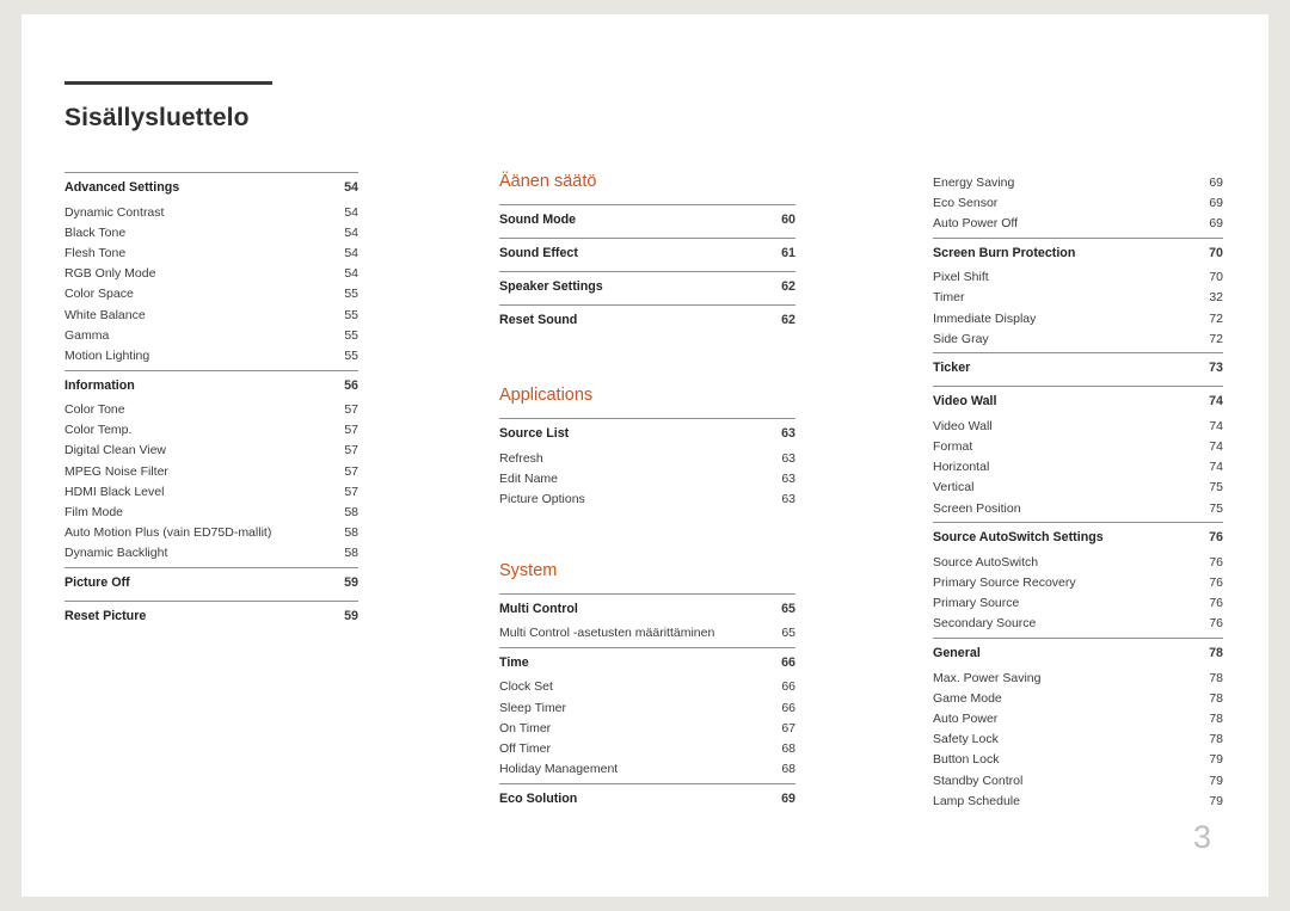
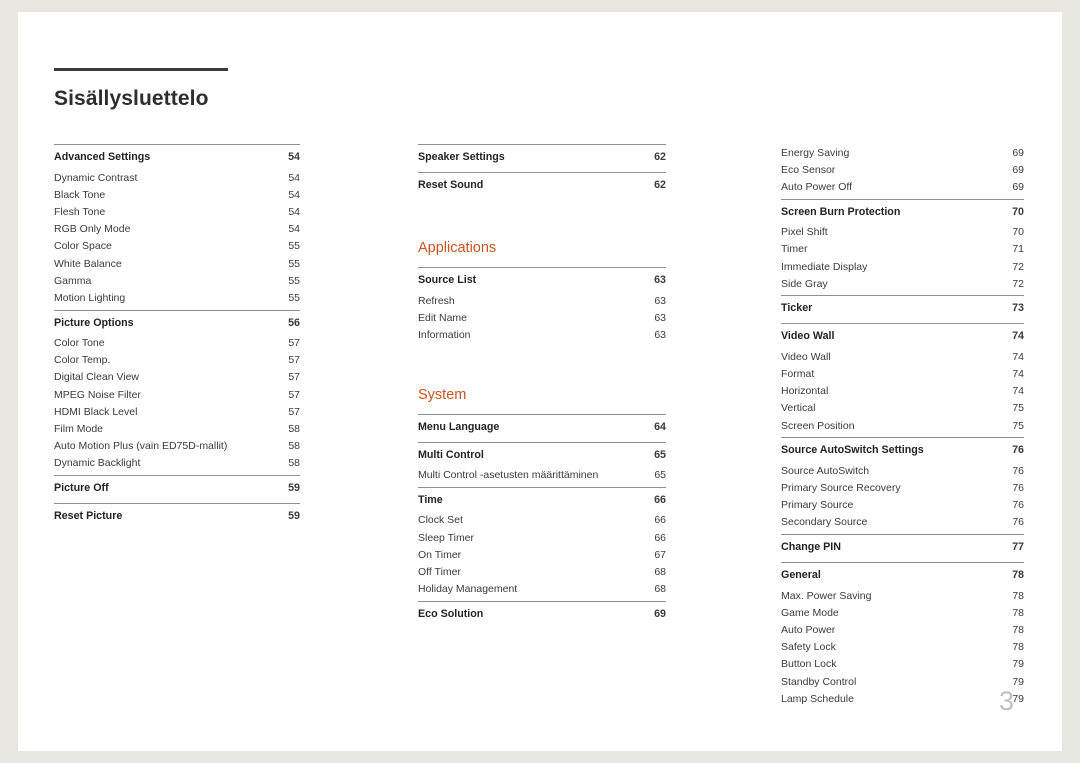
  Sisällysluettelo
  Advanced Settings
  54
  Dynamic Contrast
  54
  Black Tone
  54
  Flesh Tone
  54
  RGB Only Mode
  54
  Color Space
  55
  White Balance
  55
  Gamma
  55
  Motion Lighting
  55
- Information
+ Picture Options
  56
  Color Tone
  57
  Color Temp.
  57
  Digital Clean View
  57
  MPEG Noise Filter
  57
  HDMI Black Level
  57
  Film Mode
  58
  Auto Motion Plus (vain ED75D-mallit)
  58
  Dynamic Backlight
  58
  Picture Off
  59
  Reset Picture
  59
- Äänen säätö
- Sound Mode
- 60
- Sound Effect
- 61
  Speaker Settings
  62
  Reset Sound
  62
  Applications
  Source List
  63
  Refresh
  63
  Edit Name
  63
- Picture Options
+ Information
  63
  System
+ Menu Language
+ 64
  Multi Control
  65
  Multi Control -asetusten määrittäminen
  65
  Time
  66
  Clock Set
  66
  Sleep Timer
  66
  On Timer
  67
  Off Timer
  68
  Holiday Management
  68
  Eco Solution
  69
  Energy Saving
  69
  Eco Sensor
  69
  Auto Power Off
  69
  Screen Burn Protection
  70
  Pixel Shift
  70
  Timer
- 32
+ 71
  Immediate Display
  72
  Side Gray
  72
  Ticker
  73
  Video Wall
  74
  Video Wall
  74
  Format
  74
  Horizontal
  74
  Vertical
  75
  Screen Position
  75
  Source AutoSwitch Settings
  76
  Source AutoSwitch
  76
  Primary Source Recovery
  76
  Primary Source
  76
  Secondary Source
  76
+ Change PIN
+ 77
  General
  78
  Max. Power Saving
  78
  Game Mode
  78
  Auto Power
  78
  Safety Lock
  78
  Button Lock
  79
  Standby Control
  79
  Lamp Schedule
  79
  3
